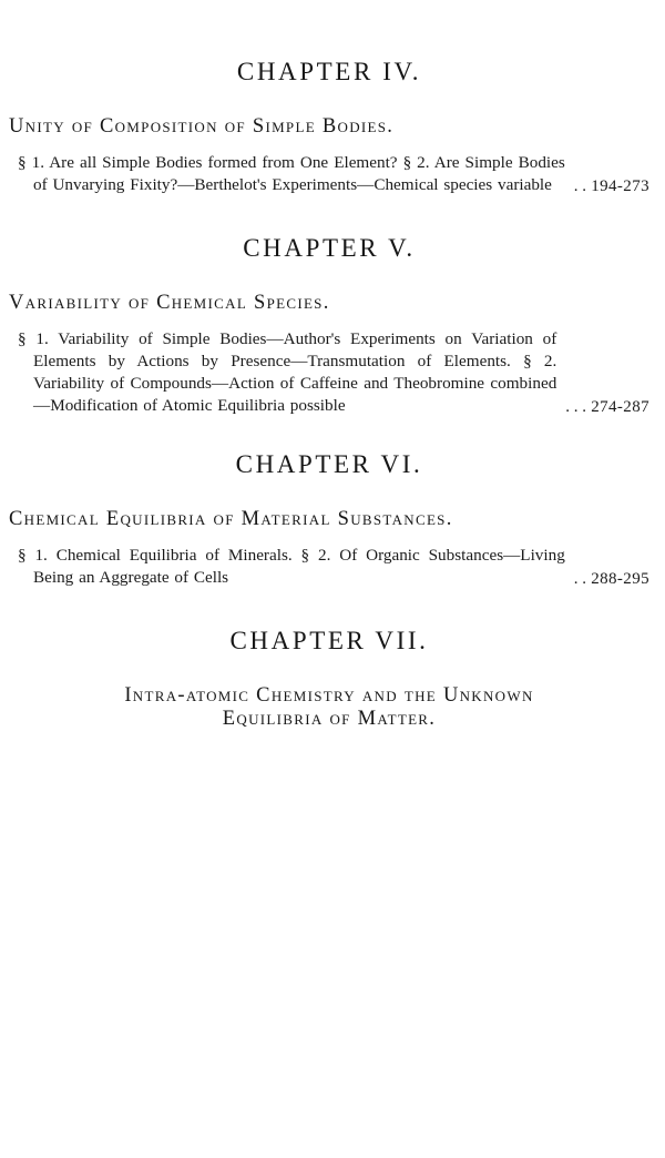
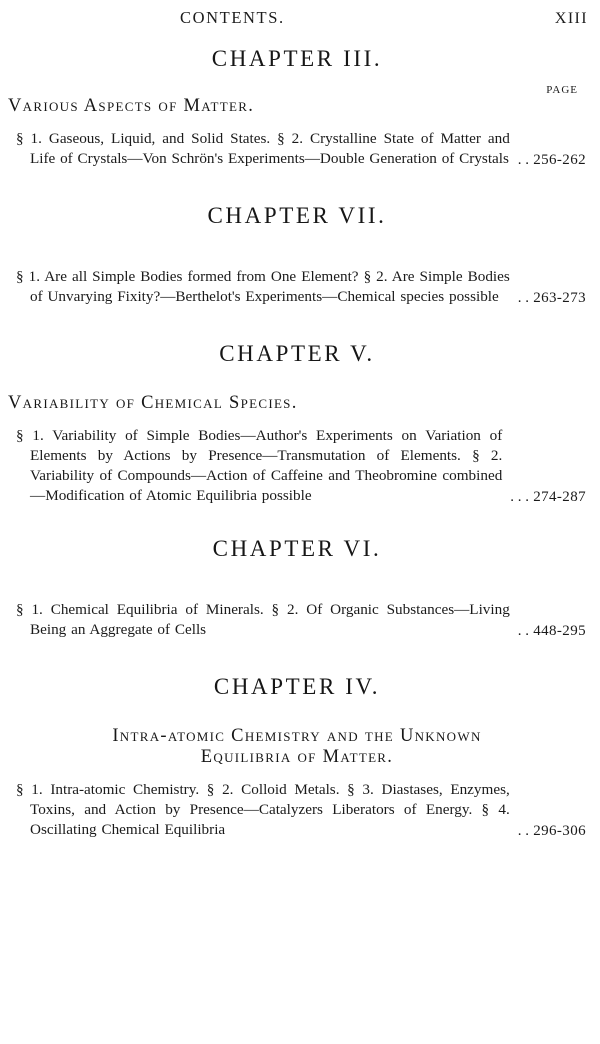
+ CONTENTS.
+ XIII
+ CHAPTER III.
+ PAGE
+ Various Aspects of Matter.
+ § 1. Gaseous, Liquid, and Solid States. § 2. Crystalline State of Matter and Life of Crystals—Von Schrön's Experiments—Double Generation of Crystals
+ . . 256-262
- CHAPTER IV.
+ CHAPTER VII.
- Unity of Composition of Simple Bodies.
- § 1. Are all Simple Bodies formed from One Element? § 2. Are Simple Bodies of Unvarying Fixity?—Berthelot's Experiments—Chemical species variable
+ § 1. Are all Simple Bodies formed from One Element? § 2. Are Simple Bodies of Unvarying Fixity?—Berthelot's Experiments—Chemical species possible
- . . 194-273
+ . . 263-273
  CHAPTER V.
  Variability of Chemical Species.
  § 1. Variability of Simple Bodies—Author's Experiments on Variation of Elements by Actions by Presence—Transmutation of Elements. § 2. Variability of Compounds—Action of Caffeine and Theobromine combined—Modification of Atomic Equilibria possible
  . . . 274-287
  CHAPTER VI.
- Chemical Equilibria of Material Substances.
  § 1. Chemical Equilibria of Minerals. § 2. Of Organic Substances—Living Being an Aggregate of Cells
- . . 288-295
+ . . 448-295
- CHAPTER VII.
+ CHAPTER IV.
  Intra-atomic Chemistry and the Unknown
  Equilibria of Matter.
+ § 1. Intra-atomic Chemistry. § 2. Colloid Metals. § 3. Diastases, Enzymes, Toxins, and Action by Presence—Catalyzers Liberators of Energy. § 4. Oscillating Chemical Equilibria
+ . . 296-306
